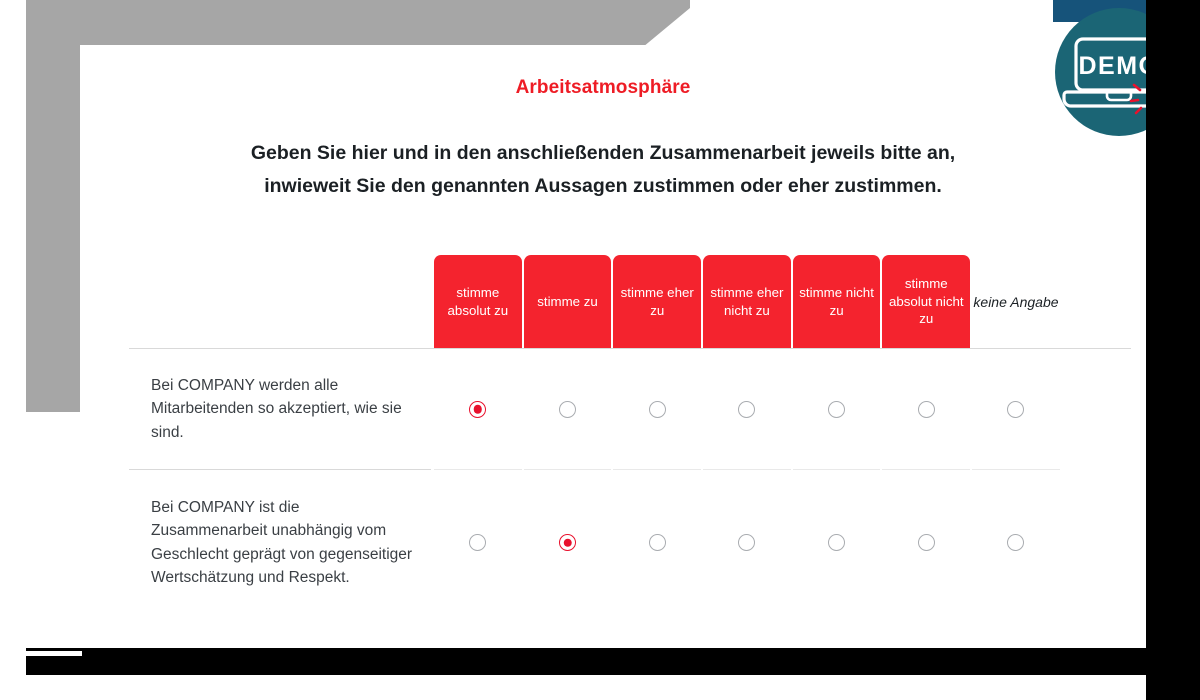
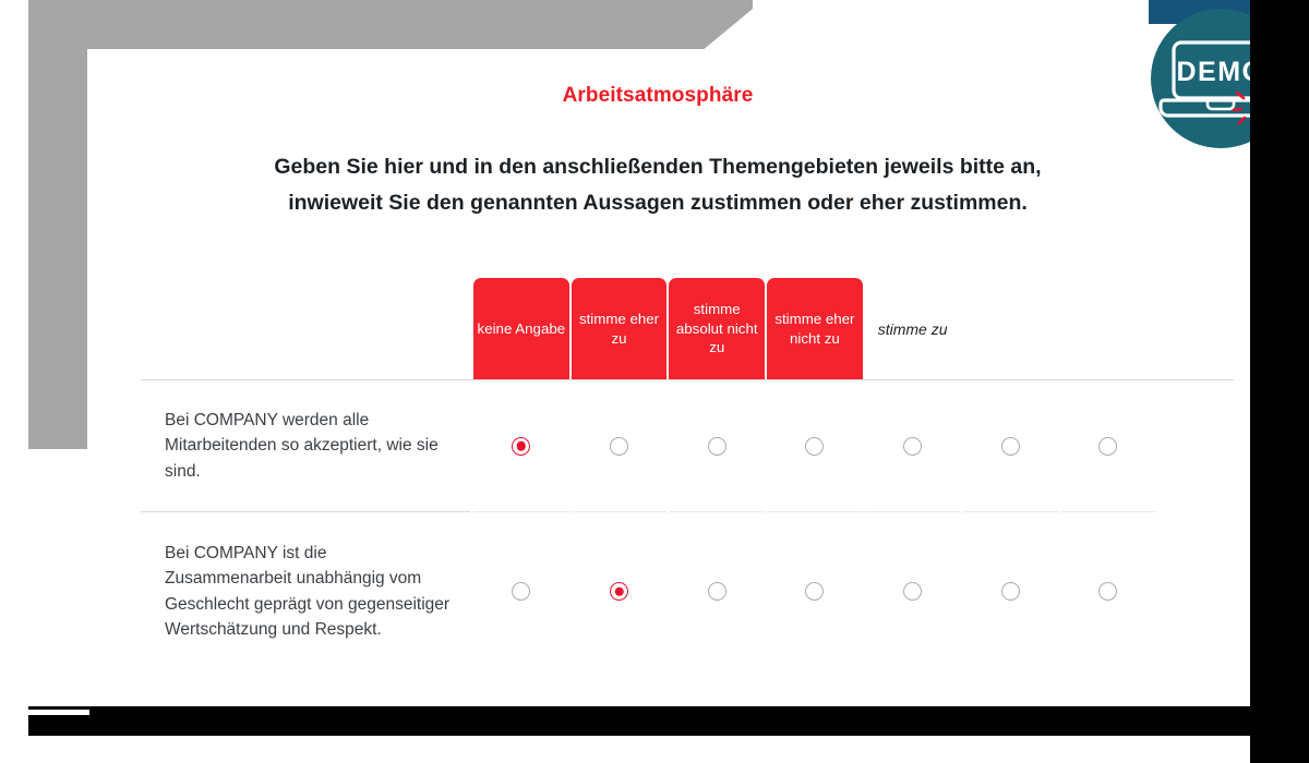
  Arbeitsatmosphäre
- Geben Sie hier und in den anschließenden Zusammenarbeit jeweils bitte an,
+ Geben Sie hier und in den anschließenden Themengebieten jeweils bitte an,
  inwieweit Sie den genannten Aussagen zustimmen oder eher zustimmen.
- stimme absolut zu
- stimme zu
+ keine Angabe
  stimme eher zu
- stimme eher nicht zu
+ stimme absolut nicht zu
- stimme nicht zu
- stimme absolut nicht zu
+ stimme eher nicht zu
- keine Angabe
+ stimme zu
  Bei COMPANY werden alle Mitarbeitenden so akzeptiert, wie sie sind.
  Bei COMPANY ist die Zusammenarbeit unabhängig vom Geschlecht geprägt von gegenseitiger Wertschätzung und Respekt.
  DEM
